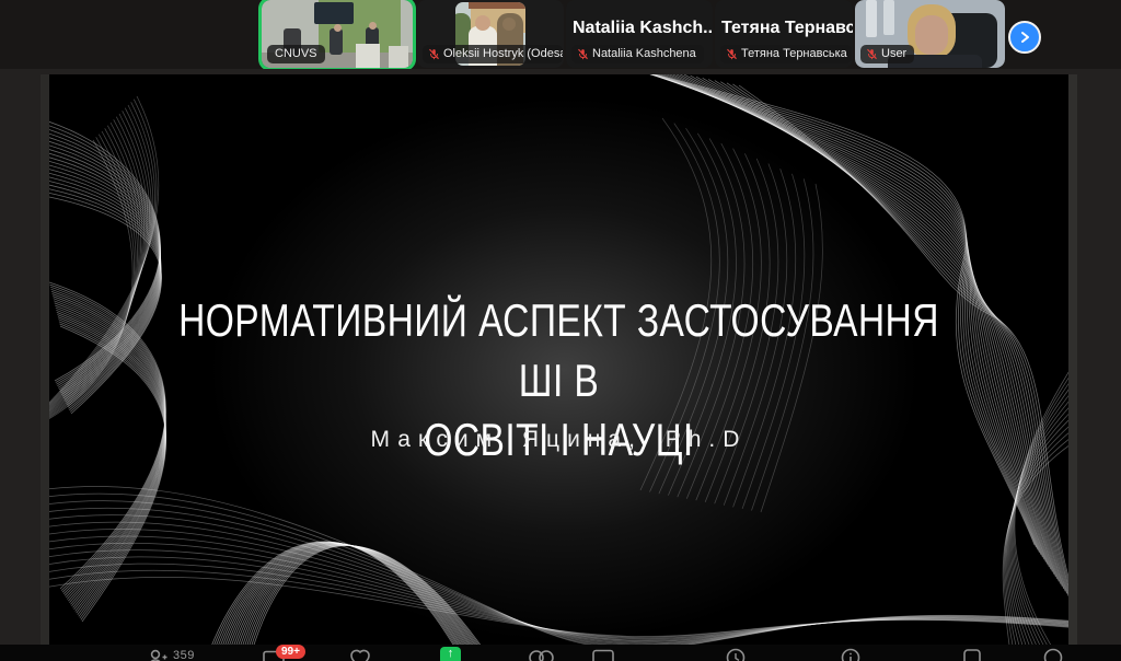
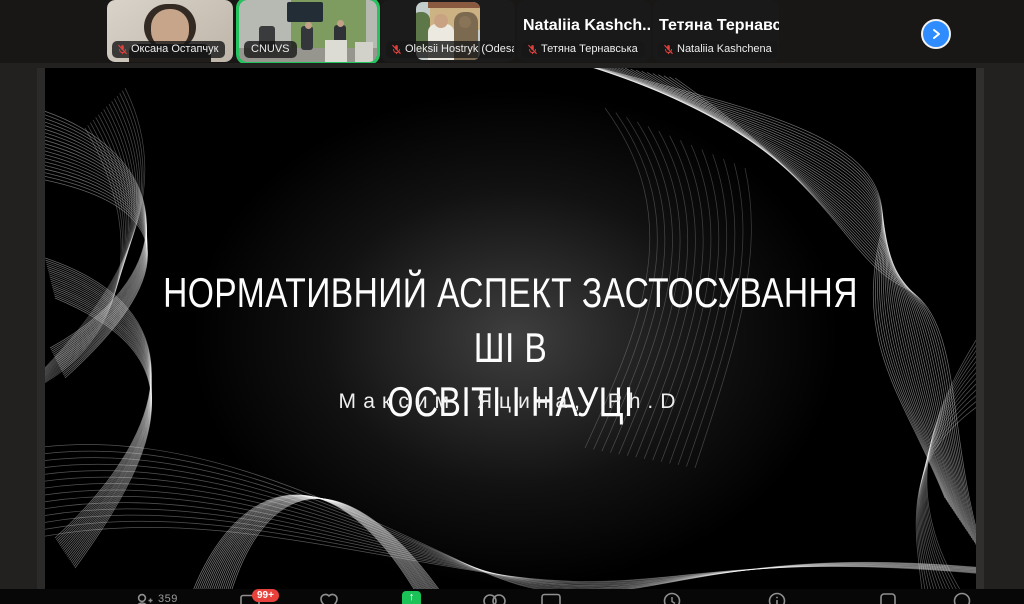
+ Оксана Остапчук
  CNUVS
  Oleksii Hostryk (Odes
  Nataliia Kashch..
- Nataliia Kashchena
+ Тетяна Тернавська
  Тетяна Тернавс
- Тетяна Тернавська
+ Nataliia Kashchena
- User
  НОРМАТИВНИЙ АСПЕКТ ЗАСТОСУВАННЯ ШІ В
  ОСВІТІ І НАУЦІ
  Максим Яцина, Ph.D
  359
  99+
  ↑
